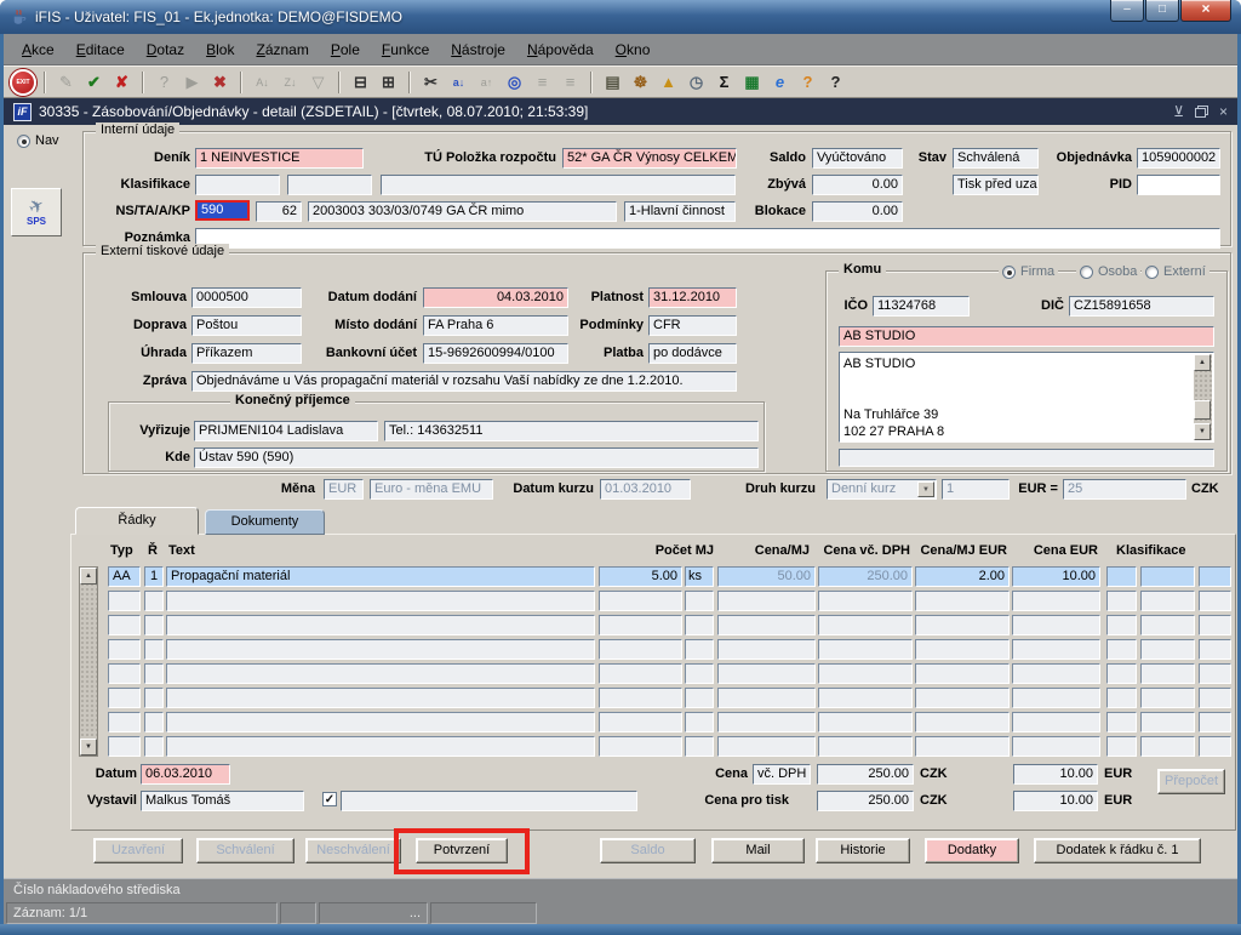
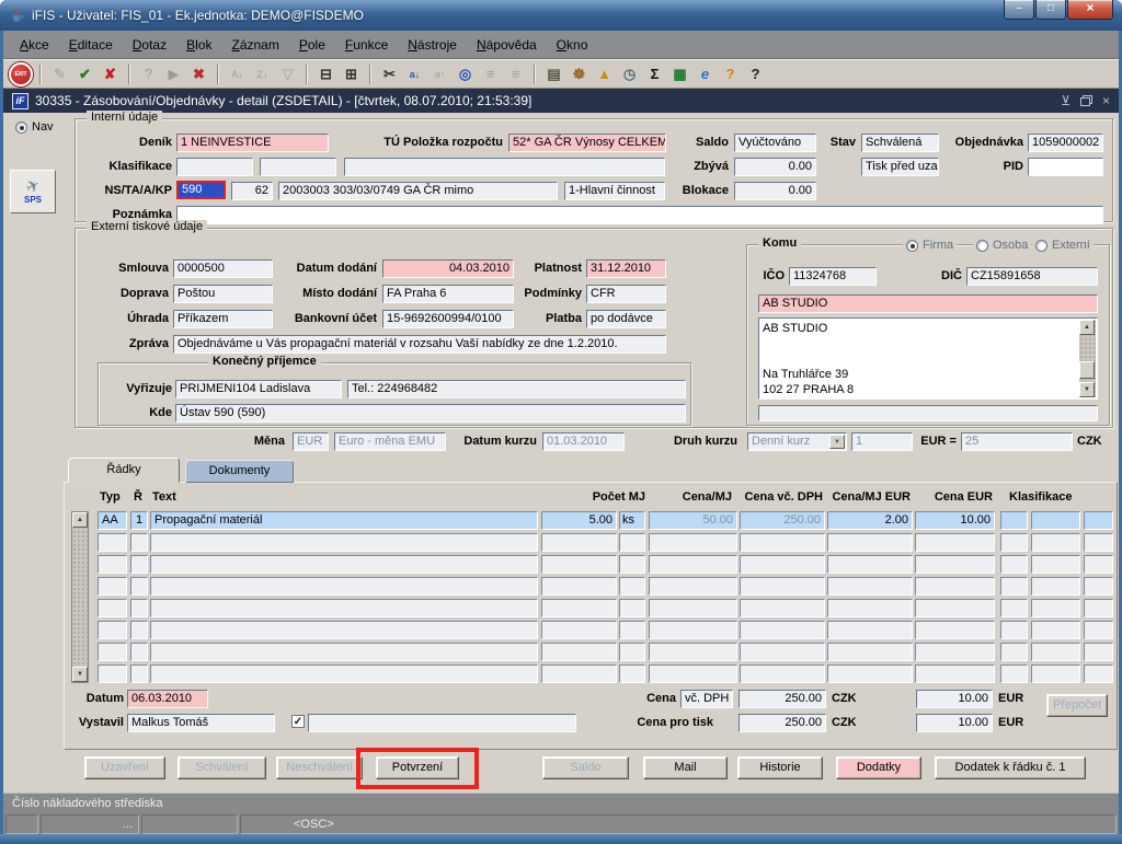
  iFIS - Uživatel: FIS_01 - Ek.jednotka: DEMO@FISDEMO
  –
  □
  ×
  Akce
  Editace
  Dotaz
  Blok
  Záznam
  Pole
  Funkce
  Nástroje
  Nápověda
  Okno
  ✎
  ✔
  ✘
  ?
  ▶
  ✖
  A↓
  Z↓
  ▽
  ⊟
  ⊞
  ✂
  a↓
  a↑
  ◎
  ≡
  ≡
  ▤
  ☸
  ▲
  ◷
  Σ
  ▦
  e
  ?
  ?
  iF
  30335 - Zásobování/Objednávky - detail (ZSDETAIL) - [čtvrtek, 08.07.2010; 21:53:39]
  ⊻
  ×
  Nav
  SPS
  Interní údaje
  Deník
  1 NEINVESTICE
  TÚ Položka rozpočtu
  52* GA ČR Výnosy CELKEM
  Saldo
  Vyúčtováno
  Stav
  Schválená
  Objednávka
  1059000002
  Klasifikace
  Zbývá
  0.00
  Tisk před uza
  PID
  NS/TA/A/KP
  590
  62
  2003003 303/03/0749 GA ČR mimo
  1-Hlavní činnost
  Blokace
  0.00
  Poznámka
  Externí tiskové údaje
  Smlouva
  0000500
  Datum dodání
  04.03.2010
  Platnost
  31.12.2010
  Doprava
  Poštou
  Místo dodání
  FA Praha 6
  Podmínky
  CFR
  Úhrada
  Příkazem
  Bankovní účet
  15-9692600994/0100
  Platba
  po dodávce
  Zpráva
  Objednáváme u Vás propagační materiál v rozsahu Vaší nabídky ze dne 1.2.2010.
  Konečný příjemce
  Vyřizuje
  PRIJMENI104 Ladislava
- Tel.: 143632511
+ Tel.: 224968482
  Kde
  Ústav 590 (590)
  Komu
  Firma
  Osoba
  Externí
  IČO
  11324768
  DIČ
  CZ15891658
  AB STUDIO
  AB STUDIO
  Na Truhlářce 39
  102 27 PRAHA 8
  Měna
  EUR
  Euro - měna EMU
  Datum kurzu
  01.03.2010
  Druh kurzu
  Denní kurz
  1
  EUR =
  25
  CZK
  Řádky
  Dokumenty
  Typ
  Ř
  Text
  Počet MJ
  Cena/MJ
  Cena vč. DPH
  Cena/MJ EUR
  Cena EUR
  Klasifikace
  AA 1 Propagační materiál 5.00 ks 50.00 250.00 2.00 10.00
  Datum
  06.03.2010
  Cena
  vč. DPH
  250.00
  CZK
  10.00
  EUR
  Přepočet
  Vystavil
  Malkus Tomáš
  ✓
  Cena pro tisk
  250.00
  CZK
  10.00
  EUR
  Uzavření
  Schválení
  Neschválení
  Potvrzení
  Saldo
  Mail
  Historie
  Dodatky
  Dodatek k řádku č. 1
  Číslo nákladového střediska
- Záznam: 1/1
  ...
+ <OSC>
